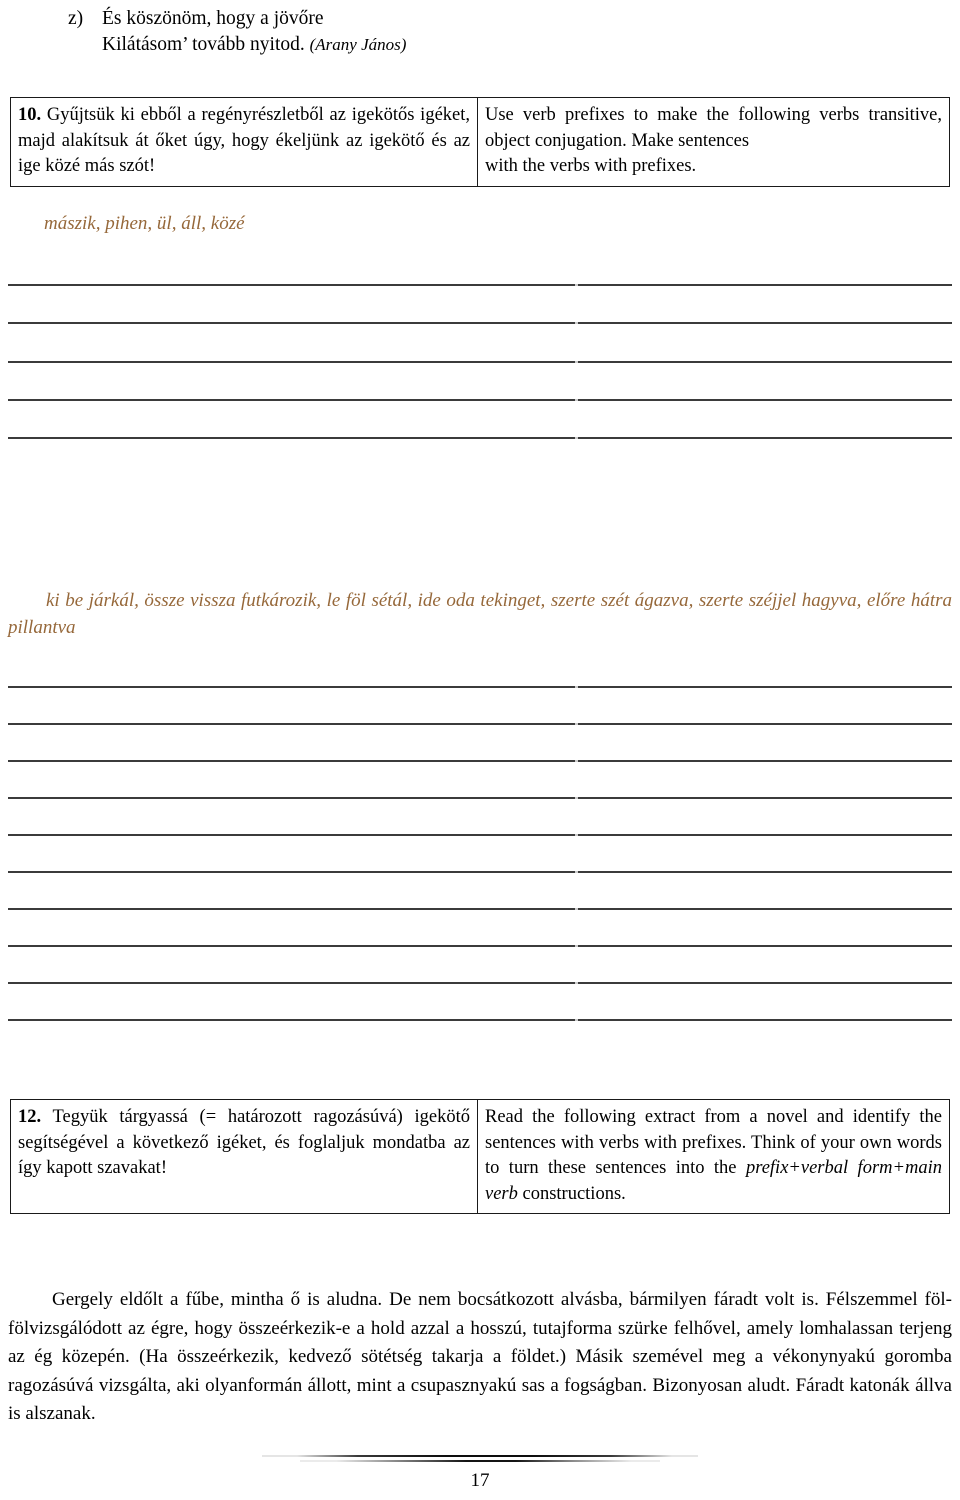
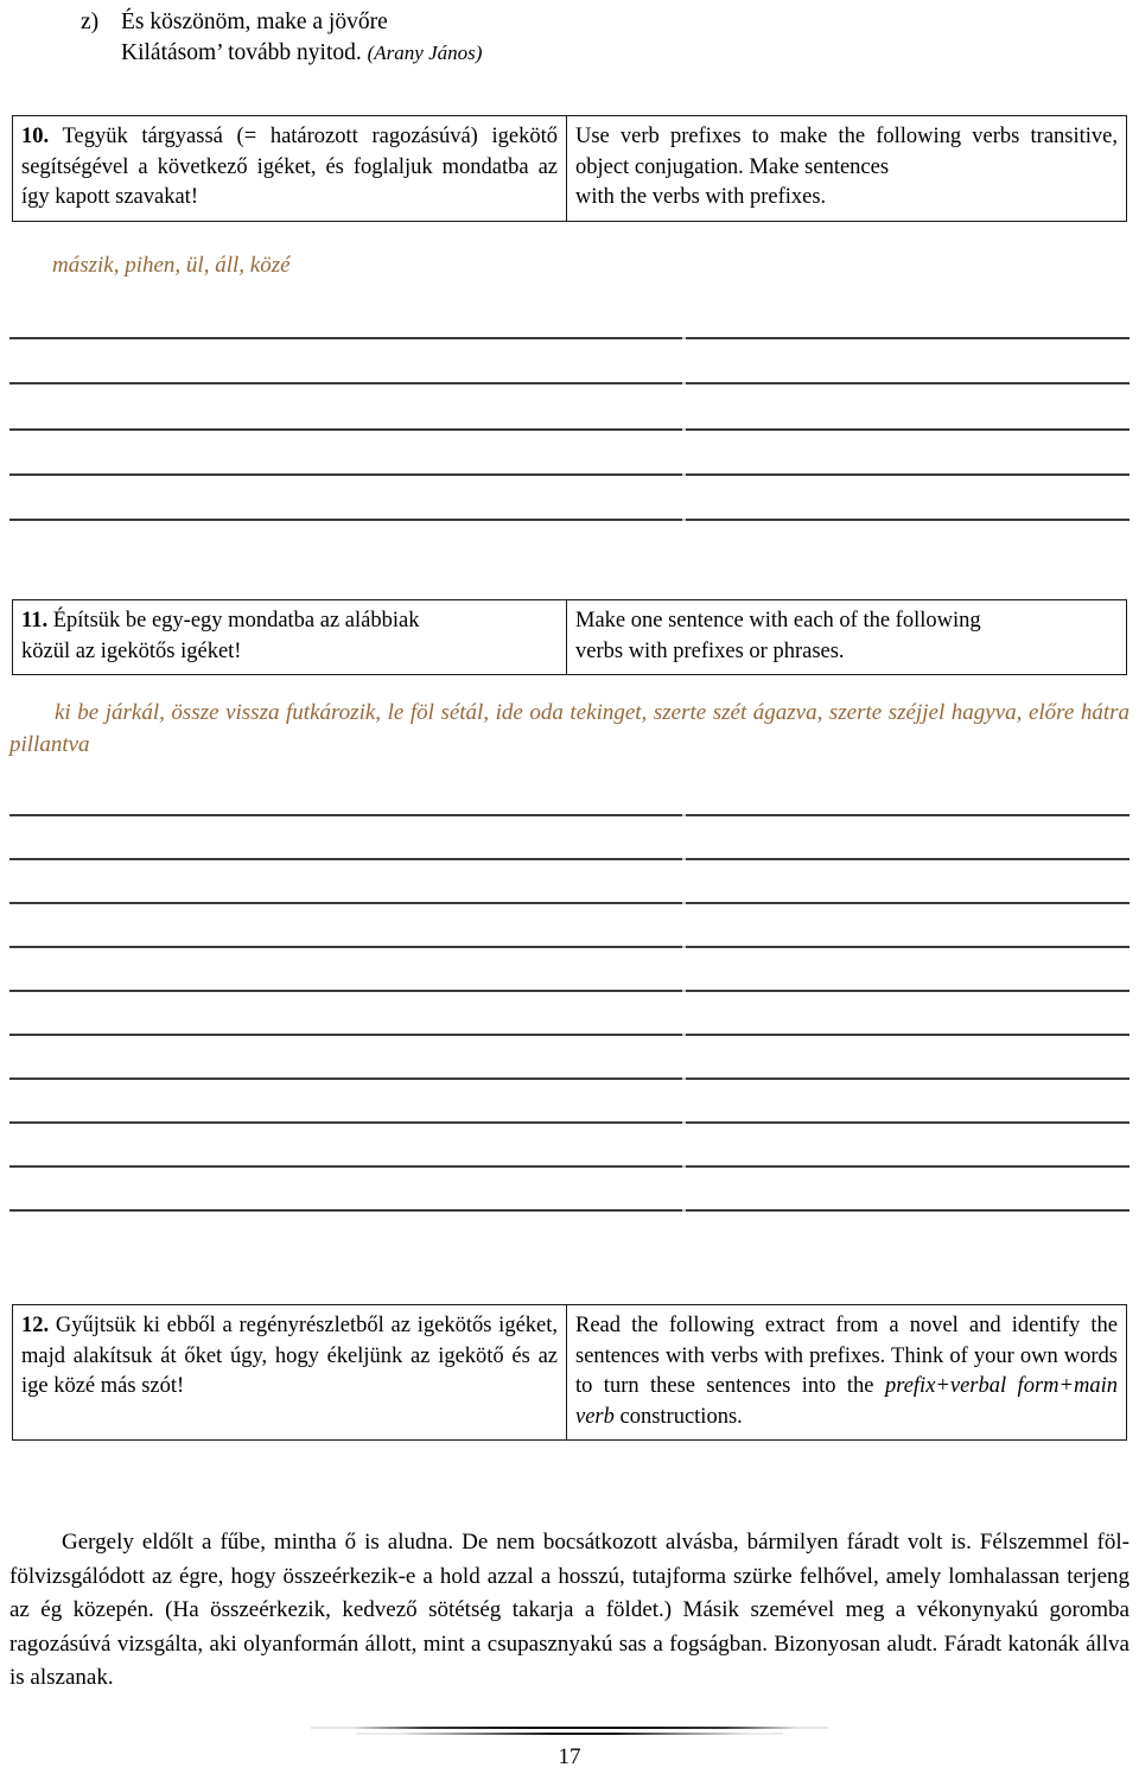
- z) És köszönöm, hogy a jövőre
+ z) És köszönöm, make a jövőre
  Kilátásom’ tovább nyitod. (Arany János)
- 10. Gyűjtsük ki ebből a regényrészletből az igekötős igéket, majd alakítsuk át őket úgy, hogy ékeljünk az igekötő és az ige közé más szót!
+ 10. Tegyük tárgyassá (= határozott ragozásúvá) igekötő segítségével a következő igéket, és foglaljuk mondatba az így kapott szavakat!
  Use verb prefixes to make the following verbs transitive, object conjugation. Make sentences
  with the verbs with prefixes.
  mászik, pihen, ül, áll, közé
+ 11. Építsük be egy-egy mondatba az alábbiak
+ közül az igekötős igéket!
+ Make one sentence with each of the following
+ verbs with prefixes or phrases.
  ki be járkál, össze vissza futkározik, le föl sétál, ide oda tekinget, szerte szét ágazva, szerte széjjel hagyva, előre hátra pillantva
- 12. Tegyük tárgyassá (= határozott ragozásúvá) igekötő segítségével a következő igéket, és foglaljuk mondatba az így kapott szavakat!
+ 12. Gyűjtsük ki ebből a regényrészletből az igekötős igéket, majd alakítsuk át őket úgy, hogy ékeljünk az igekötő és az ige közé más szót!
  Read the following extract from a novel and identify the sentences with verbs with prefixes. Think of your own words to turn these sentences into the prefix+verbal form+main verb constructions.
  Gergely eldőlt a fűbe, mintha ő is aludna. De nem bocsátkozott alvásba, bármilyen fáradt volt is. Félszemmel föl-fölvizsgálódott az égre, hogy összeérkezik-e a hold azzal a hosszú, tutajforma szürke felhővel, amely lomhalassan terjeng az ég közepén. (Ha összeérkezik, kedvező sötétség takarja a földet.) Másik szemével meg a vékonynyakú goromba ragozásúvá vizsgálta, aki olyanformán állott, mint a csupasznyakú sas a fogságban. Bizonyosan aludt. Fáradt katonák állva is alszanak.
  17
